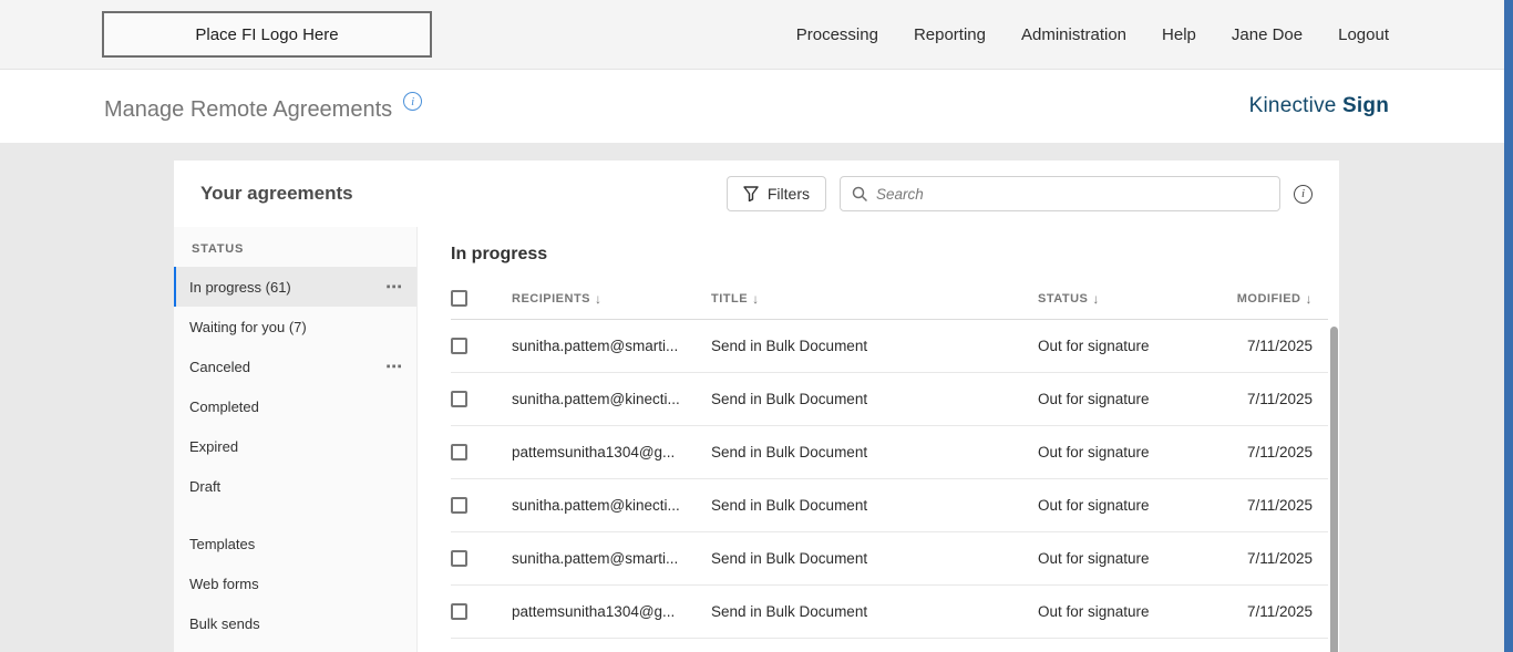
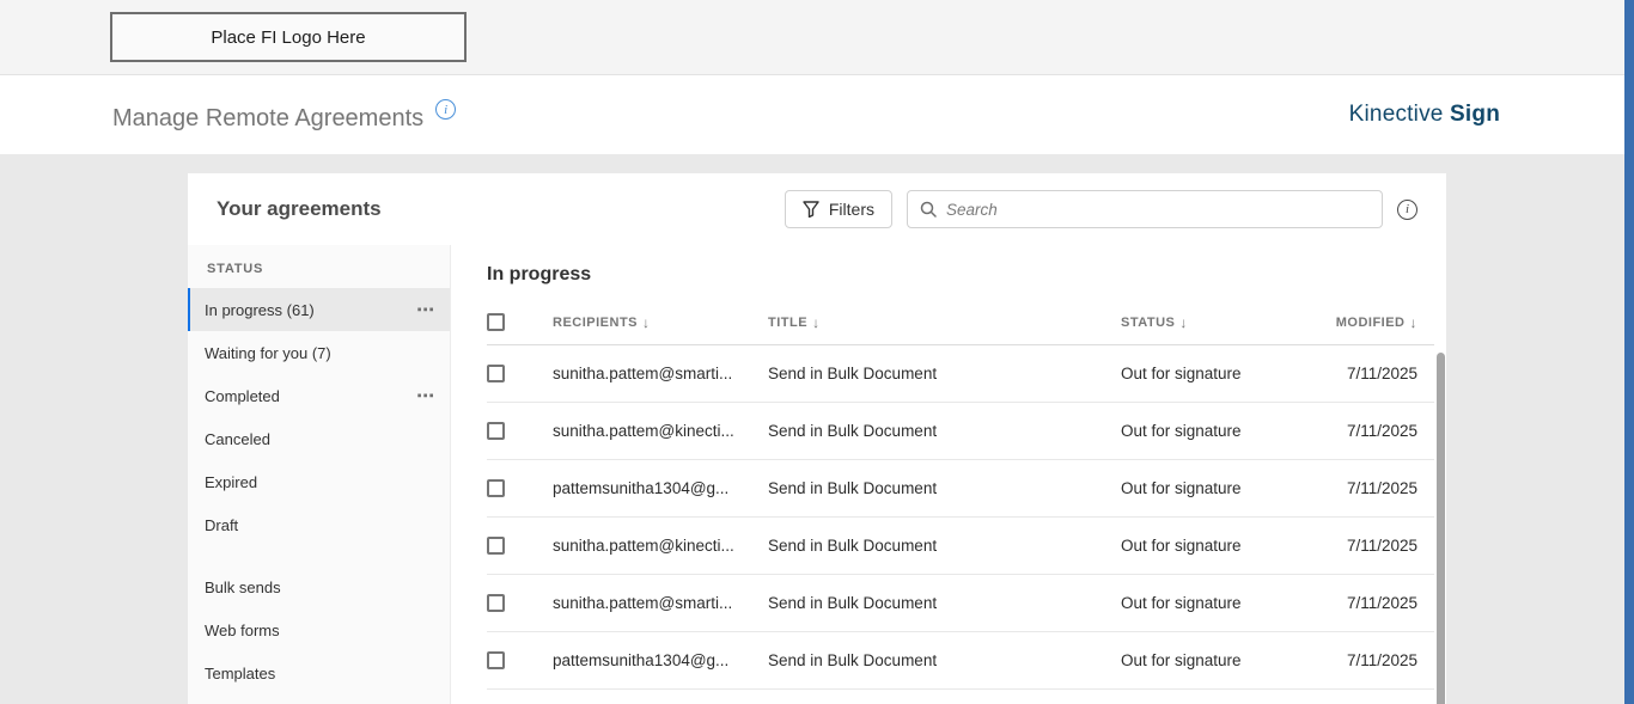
  Place FI Logo Here
- Processing
- Reporting
- Administration
- Help
- Jane Doe
- Logout
  Manage Remote Agreements
  i
  Kinective Sign
  Your agreements
  Filters
  Search
  i
  STATUS
  In progress (61)
  ⋯
  Waiting for you (7)
- Canceled
+ Completed
  ⋯
- Completed
+ Canceled
  Expired
  Draft
- Templates
+ Bulk sends
  Web forms
- Bulk sends
+ Templates
  In progress
  RECIPIENTS
  ↓
  TITLE
  ↓
  STATUS
  ↓
  MODIFIED
  ↓
  sunitha.pattem@smarti...
  Send in Bulk Document
  Out for signature
  7/11/2025
  sunitha.pattem@kinecti...
  Send in Bulk Document
  Out for signature
  7/11/2025
  pattemsunitha1304@g...
  Send in Bulk Document
  Out for signature
  7/11/2025
  sunitha.pattem@kinecti...
  Send in Bulk Document
  Out for signature
  7/11/2025
  sunitha.pattem@smarti...
  Send in Bulk Document
  Out for signature
  7/11/2025
  pattemsunitha1304@g...
  Send in Bulk Document
  Out for signature
  7/11/2025
